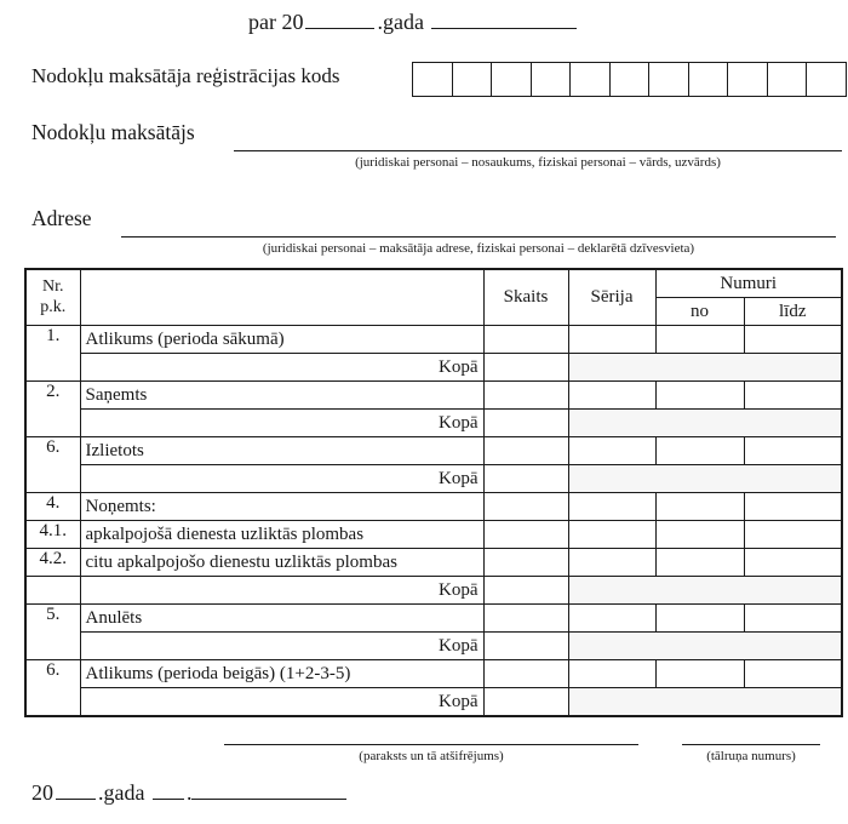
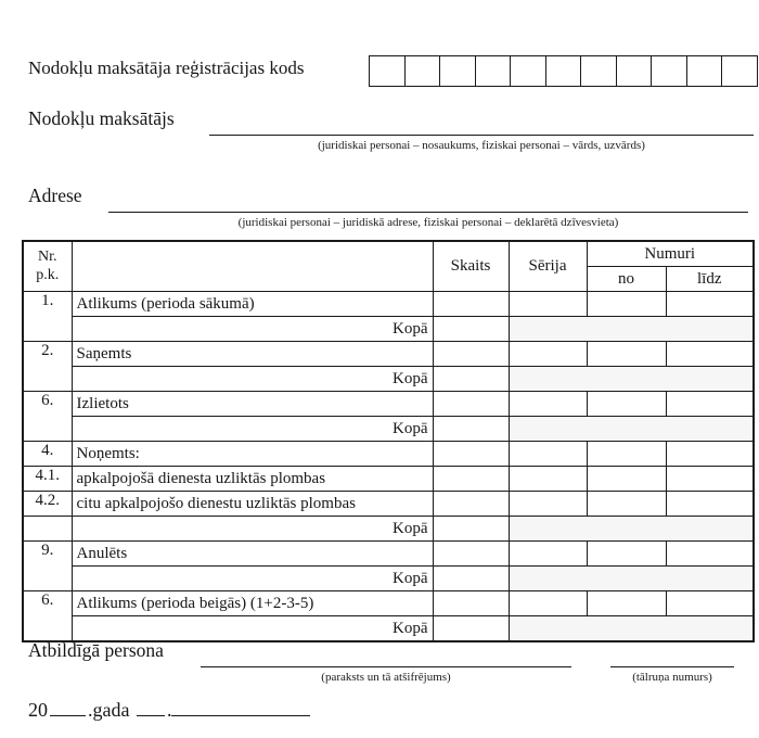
- par 20 .gada
  Nodokļu maksātāja reģistrācijas kods
  Nodokļu maksātājs
  (juridiskai personai – nosaukums, fiziskai personai – vārds, uzvārds)
  Adrese
- (juridiskai personai – maksātāja adrese, fiziskai personai – deklarētā dzīvesvieta)
+ (juridiskai personai – juridiskā adrese, fiziskai personai – deklarētā dzīvesvieta)
  Nr.p.k.		Skaits	Sērija	Numuri
  no	līdz
  1.	Atlikums (perioda sākumā)
  Kopā
  2.	Saņemts
  Kopā
  6.	Izlietots
  Kopā
  4.	Noņemts:
  4.1.	apkalpojošā dienesta uzliktās plombas
  4.2.	citu apkalpojošo dienestu uzliktās plombas
  	Kopā
- 5.	Anulēts
+ 9.	Anulēts
  Kopā
  6.	Atlikums (perioda beigās) (1+2-3-5)
  Kopā
+ Atbildīgā persona
  (paraksts un tā atšifrējums)
  (tālruņa numurs)
  20 .gada .
